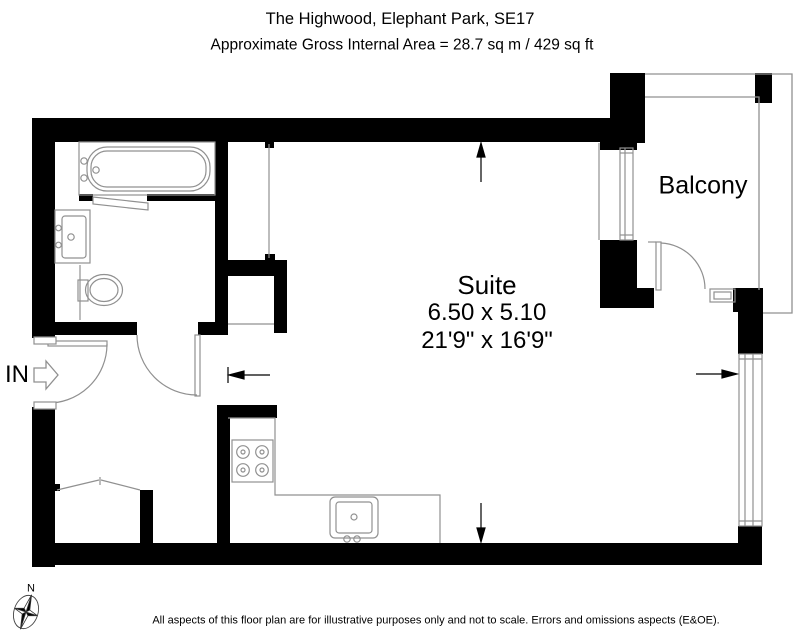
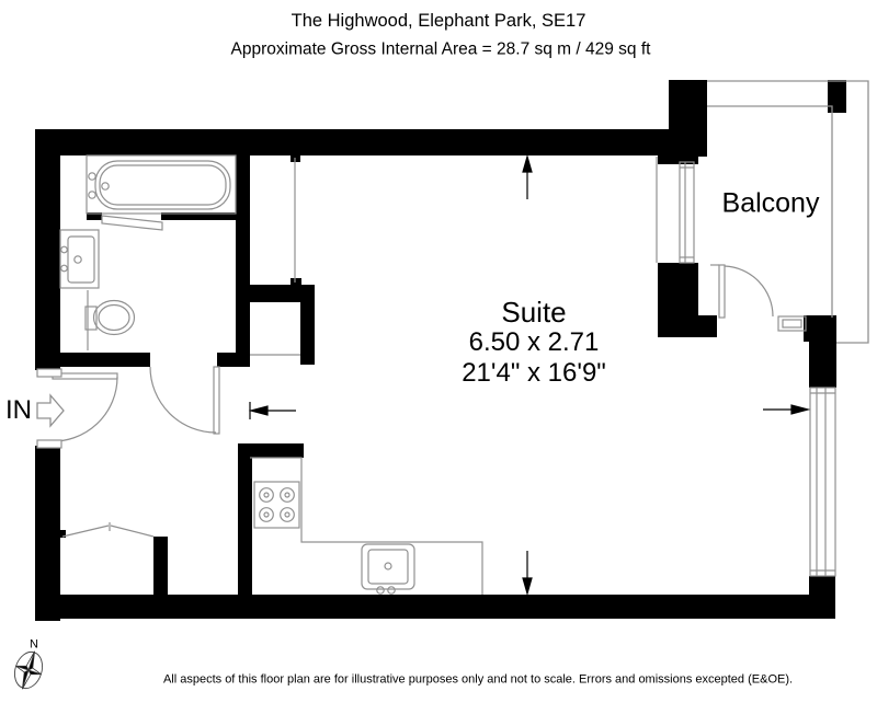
  The Highwood, Elephant Park, SE17
  Approximate Gross Internal Area = 28.7 sq m / 429 sq ft
  Balcony
  Suite
- 6.50 x 5.10
+ 6.50 x 2.71
- 21'9" x 16'9"
+ 21'4" x 16'9"
  IN
  N
- All aspects of this floor plan are for illustrative purposes only and not to scale. Errors and omissions aspects (E&OE).
+ All aspects of this floor plan are for illustrative purposes only and not to scale. Errors and omissions excepted (E&OE).
